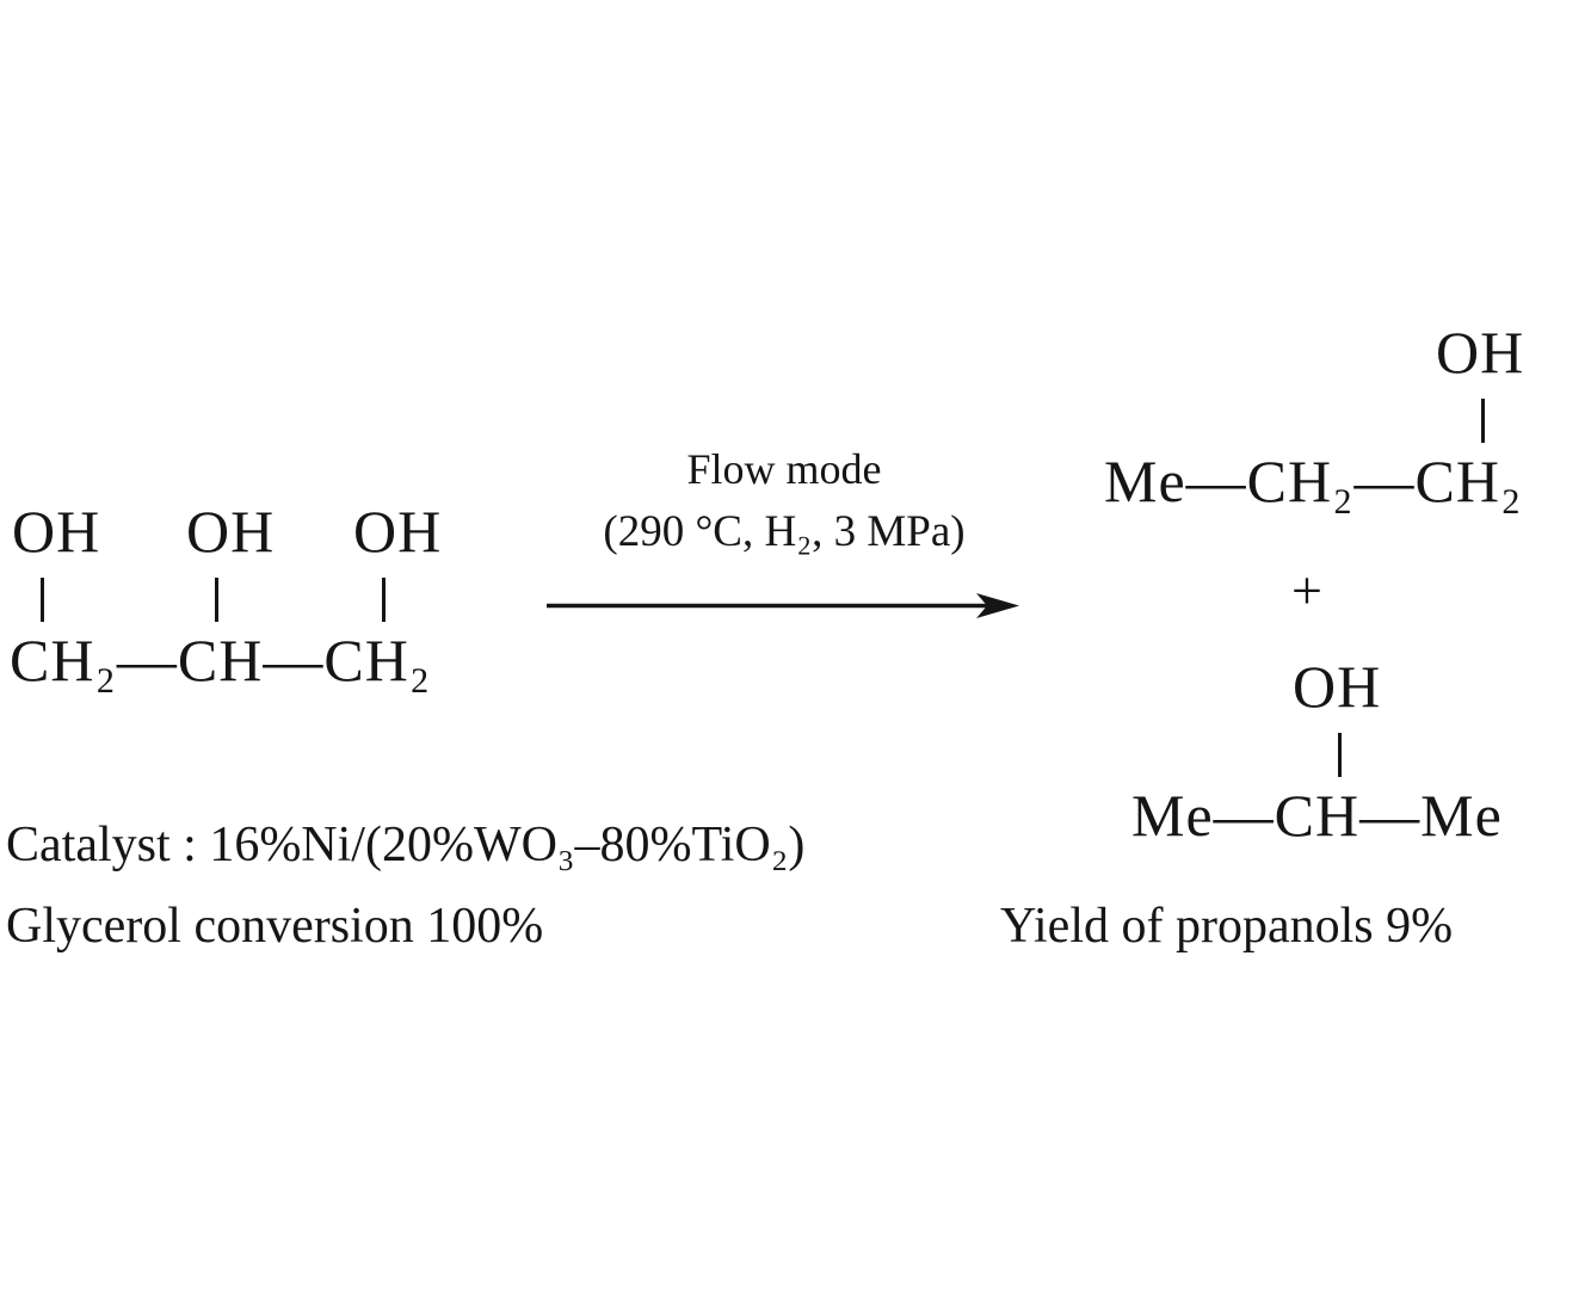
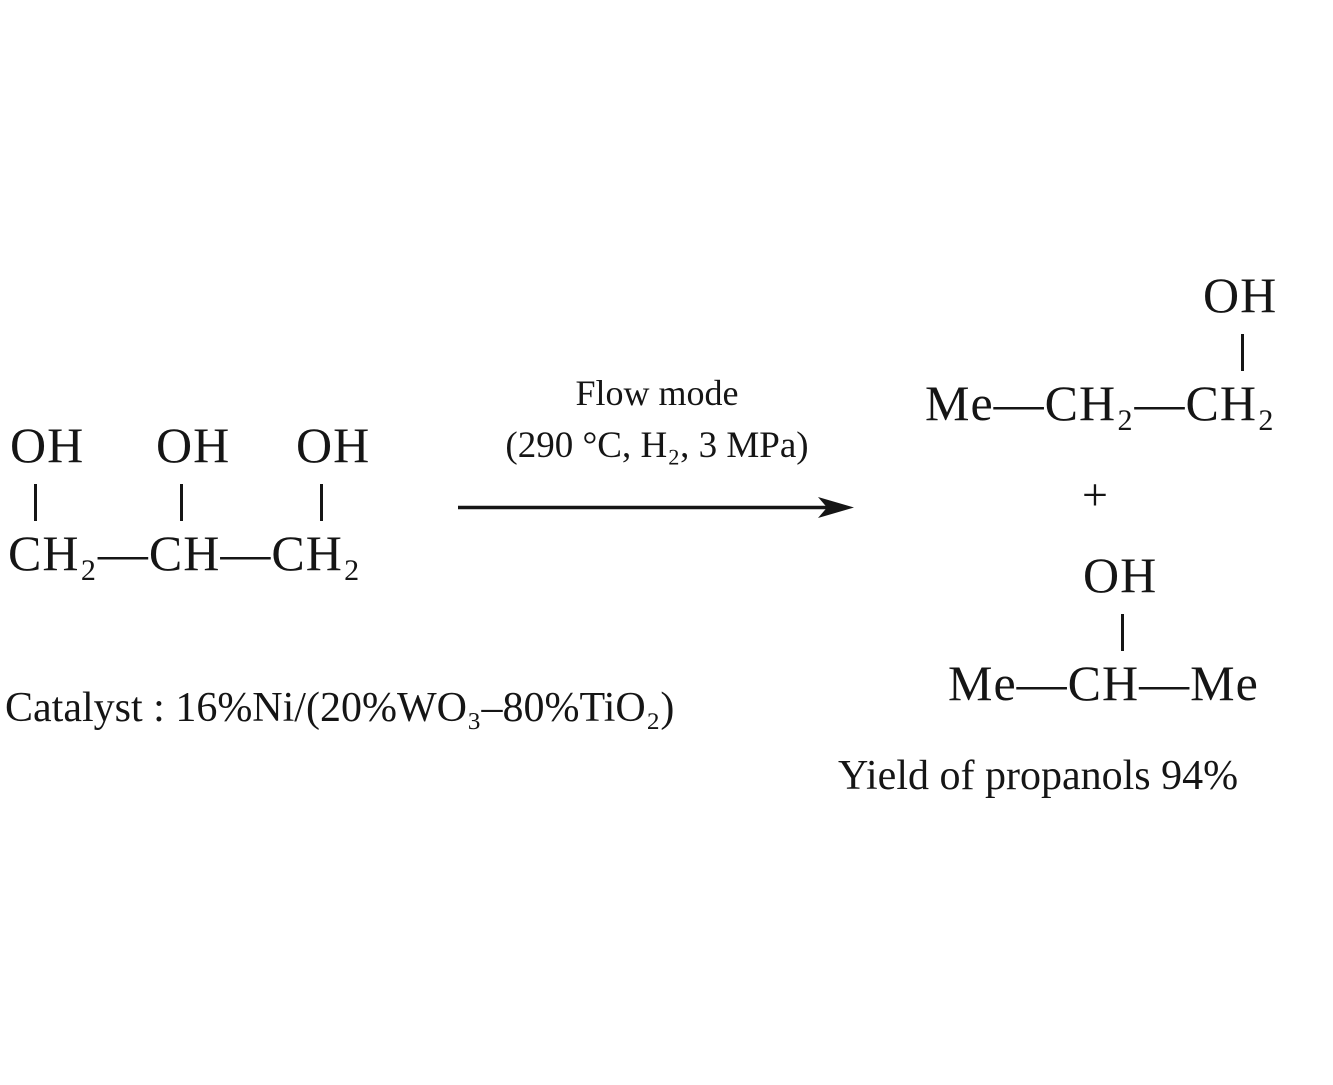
  OH
  OH
  OH
  CH₂—CH—CH₂
  Flow mode
  (290 °C, H₂, 3 MPa)
  OH
  Me—CH₂—CH₂
  +
  OH
  Me—CH—Me
  Catalyst : 16%Ni/(20%WO₃–80%TiO₂)
- Glycerol conversion 100%
- Yield of propanols 9%
+ Yield of propanols 94%
